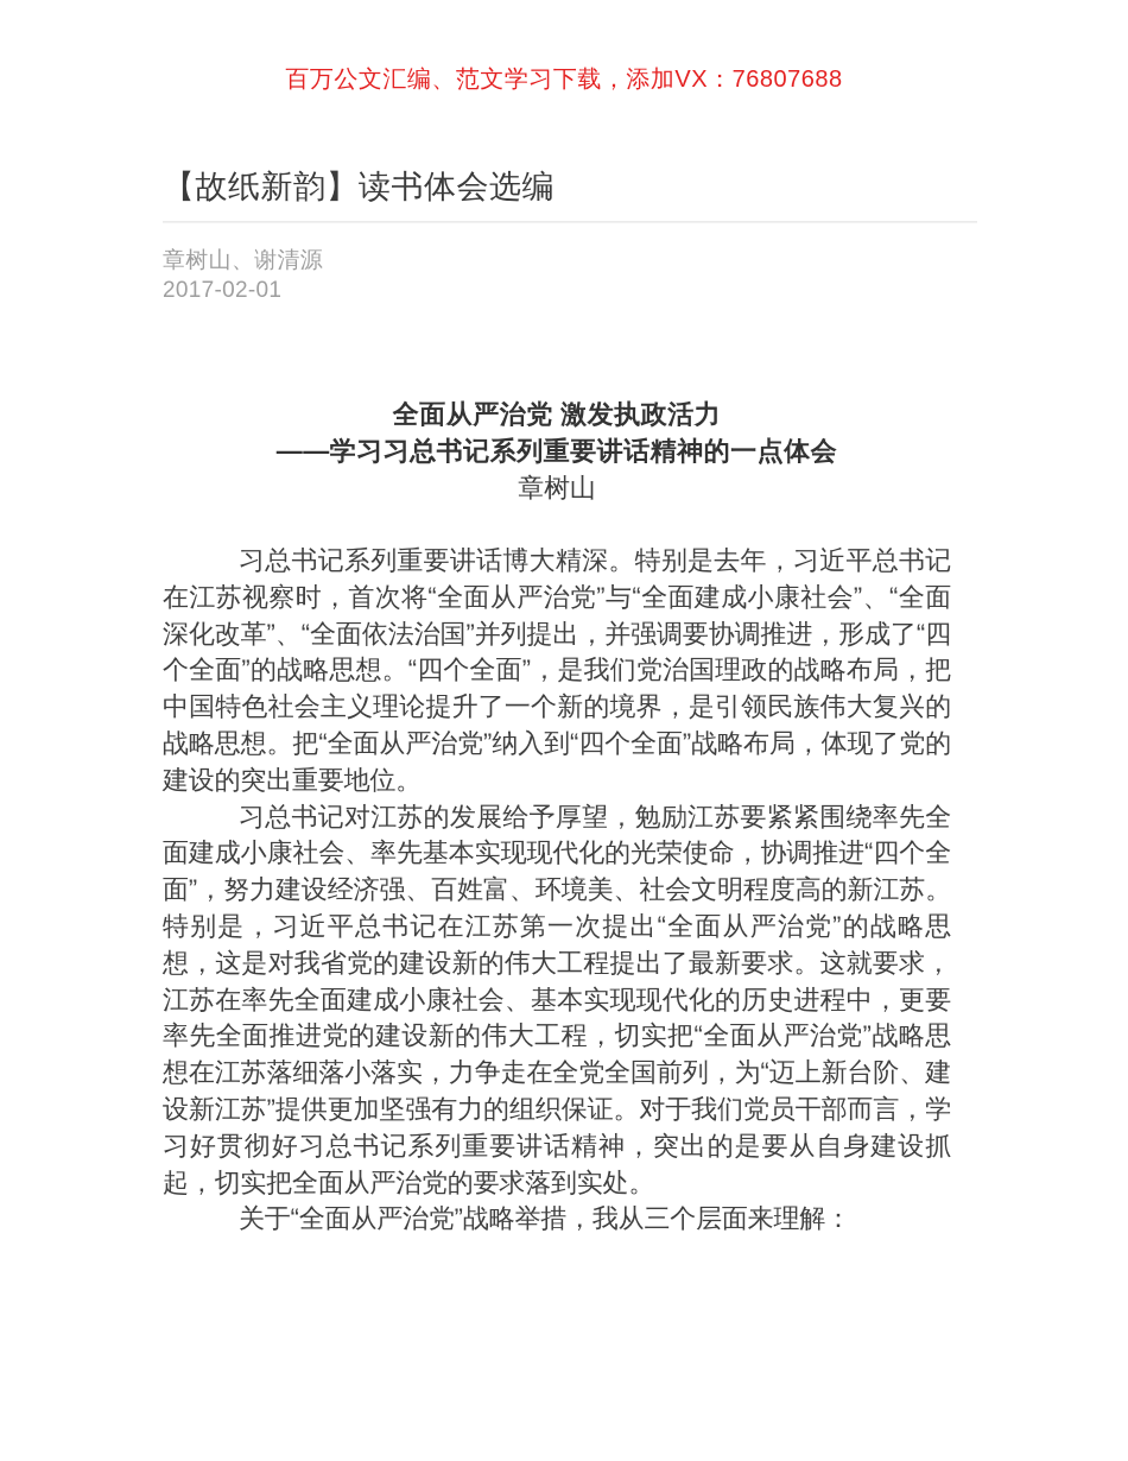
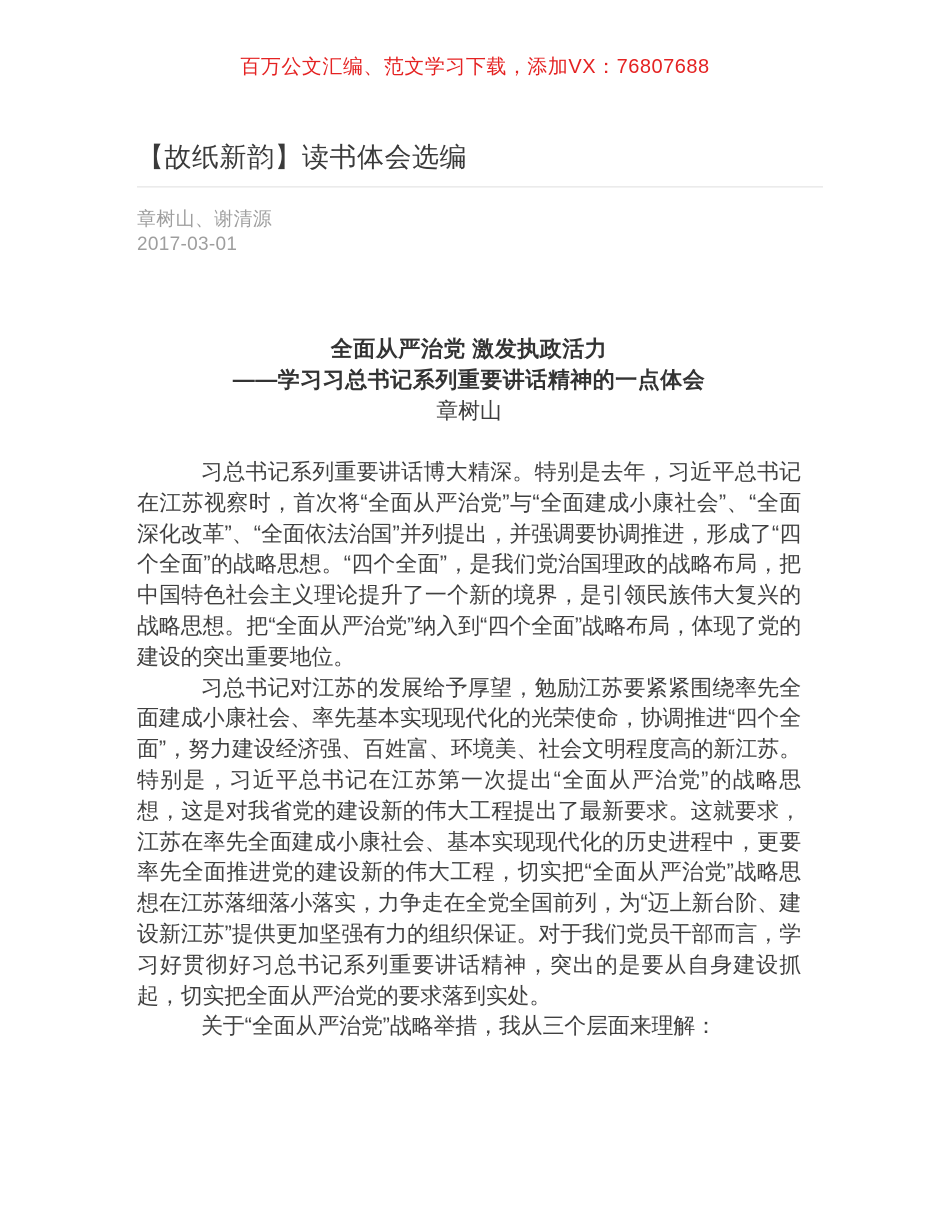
  百万公文汇编、范文学习下载，添加VX：76807688
  【故纸新韵】读书体会选编
  章树山、谢清源
- 2017-02-01
+ 2017-03-01
  全面从严治党 激发执政活力
  ——学习习总书记系列重要讲话精神的一点体会
  章树山
  习总书记系列重要讲话博大精深。特别是去年，习近平总书记在江苏视察时，首次将“全面从严治党”与“全面建成小康社会”、“全面深化改革”、“全面依法治国”并列提出，并强调要协调推进，形成了“四个全面”的战略思想。“四个全面”，是我们党治国理政的战略布局，把中国特色社会主义理论提升了一个新的境界，是引领民族伟大复兴的战略思想。把“全面从严治党”纳入到“四个全面”战略布局，体现了党的建设的突出重要地位。
  习总书记对江苏的发展给予厚望，勉励江苏要紧紧围绕率先全面建成小康社会、率先基本实现现代化的光荣使命，协调推进“四个全面”，努力建设经济强、百姓富、环境美、社会文明程度高的新江苏。特别是，习近平总书记在江苏第一次提出“全面从严治党”的战略思想，这是对我省党的建设新的伟大工程提出了最新要求。这就要求，江苏在率先全面建成小康社会、基本实现现代化的历史进程中，更要率先全面推进党的建设新的伟大工程，切实把“全面从严治党”战略思想在江苏落细落小落实，力争走在全党全国前列，为“迈上新台阶、建设新江苏”提供更加坚强有力的组织保证。对于我们党员干部而言，学习好贯彻好习总书记系列重要讲话精神，突出的是要从自身建设抓起，切实把全面从严治党的要求落到实处。
  关于“全面从严治党”战略举措，我从三个层面来理解：
